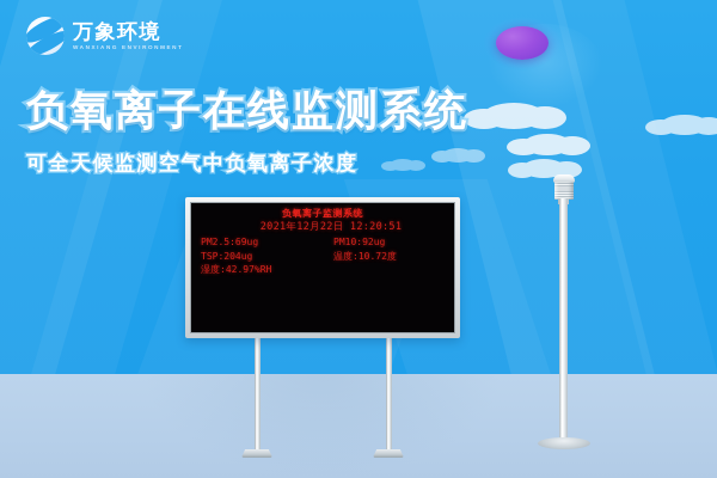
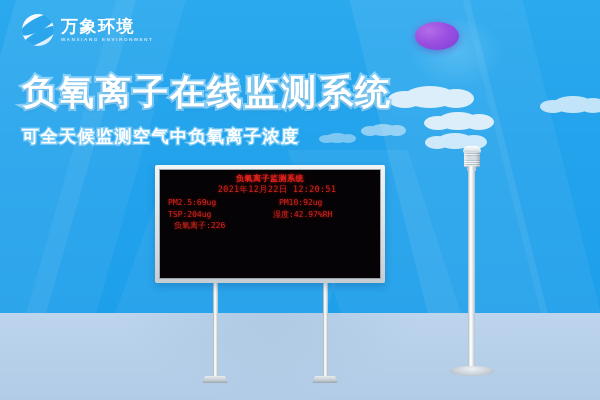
  万象环境
  负氧离子在线监测系统
  可全天候监测空气中负氧离子浓度
  负氧离子监测系统
  2021年12月22日 12:20:51
  PM2.5:69ug
  PM10:92ug
  TSP:204ug
- 温度:10.72度
  湿度:42.97%RH
+ 负氧离子:226
